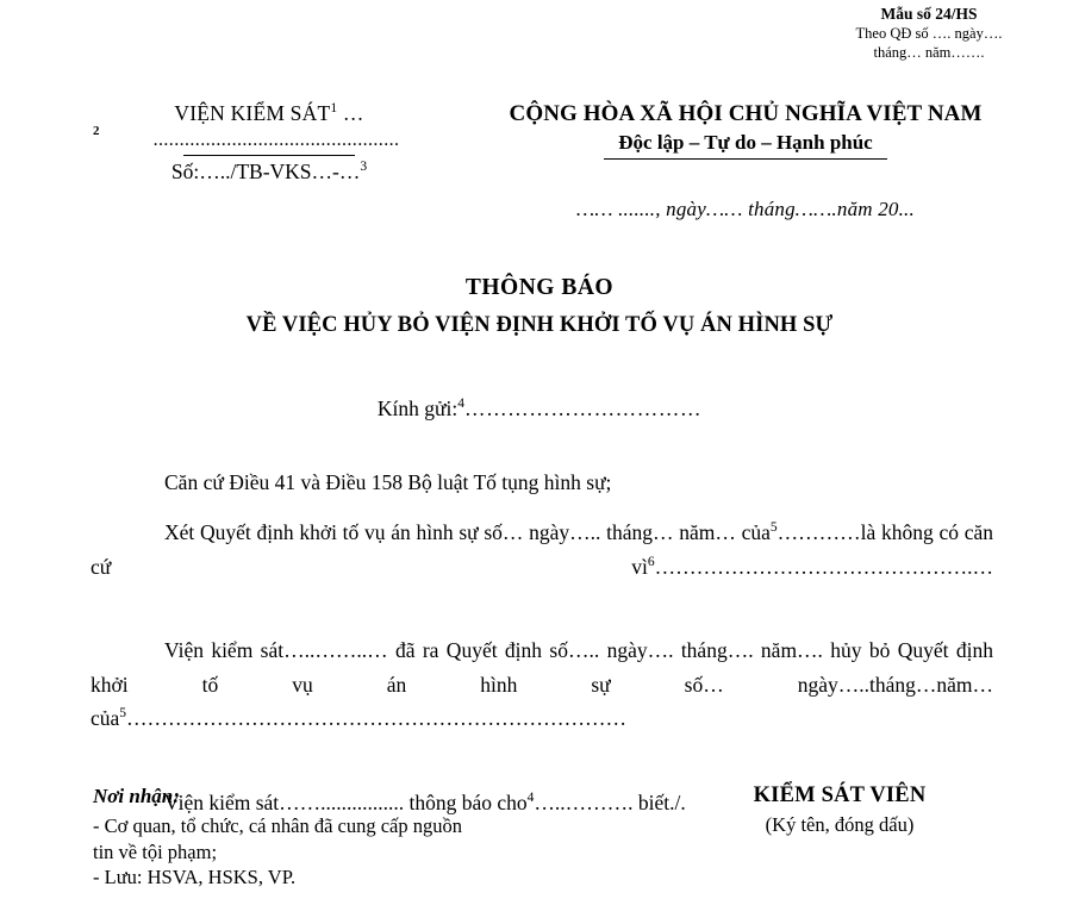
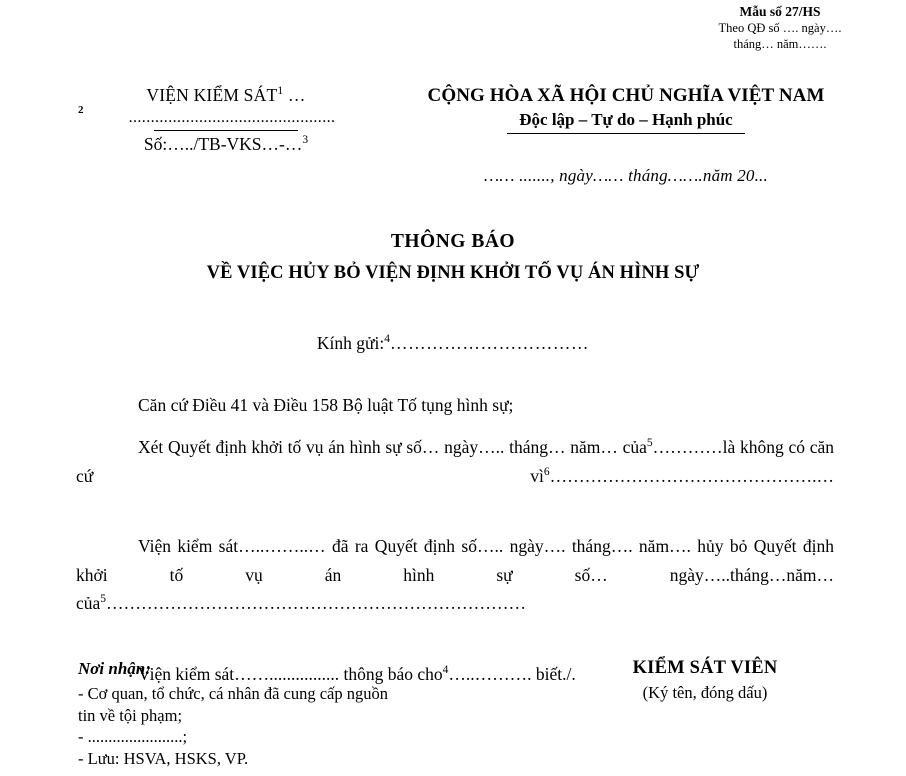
- Mẫu số 24/HS
+ Mẫu số 27/HS
  Theo QĐ số …. ngày….
  tháng… năm…….
  VIỆN KIỂM SÁT1 …
  2
  ...............................................
  Số:…../TB-VKS…-…3
  CỘNG HÒA XÃ HỘI CHỦ NGHĨA VIỆT NAM
  Độc lập – Tự do – Hạnh phúc
  …… ......., ngày…… tháng…….năm 20...
  THÔNG BÁO
  VỀ VIỆC HỦY BỎ VIỆN ĐỊNH KHỞI TỐ VỤ ÁN HÌNH SỰ
  Kính gửi:4……………………………
  Căn cứ Điều 41 và Điều 158 Bộ luật Tố tụng hình sự;
  Xét Quyết định khởi tố vụ án hình sự số… ngày….. tháng… năm… của5…………là không có căn cứ vì6……………………………………….…
  Viện kiểm sát…..……..… đã ra Quyết định số….. ngày…. tháng…. năm…. hủy bỏ Quyết định khởi tố vụ án hình sự số… ngày…..tháng…năm… của5………………………………………………………………
  Viện kiểm sát……................ thông báo cho4…..………. biết./.
  Nơi nhận:
  - Cơ quan, tổ chức, cá nhân đã cung cấp nguồn
  tin về tội phạm;
+ - .......................;
  - Lưu: HSVA, HSKS, VP.
  KIỂM SÁT VIÊN
  (Ký tên, đóng dấu)
